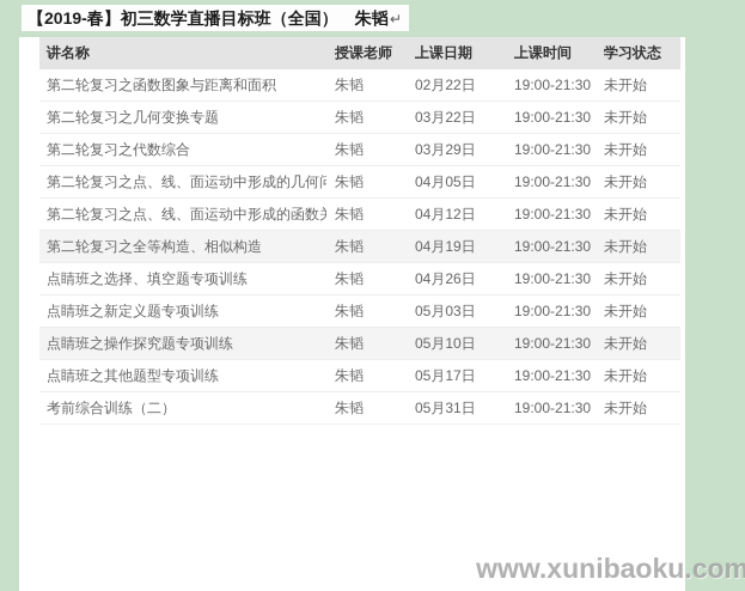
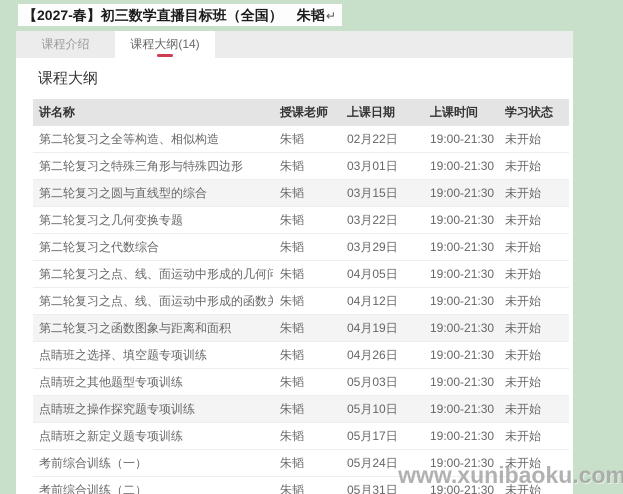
- 【2019-春】初三数学直播目标班（全国） 朱韬↵
+ 【2027-春】初三数学直播目标班（全国） 朱韬↵
+ 课程介绍
+ 课程大纲(14)
+ 课程大纲
  讲名称	授课老师	上课日期	上课时间	学习状态
- 第二轮复习之函数图象与距离和面积	朱韬	02月22日	19:00-21:30	未开始
+ 第二轮复习之全等构造、相似构造	朱韬	02月22日	19:00-21:30	未开始
+ 第二轮复习之特殊三角形与特殊四边形	朱韬	03月01日	19:00-21:30	未开始
+ 第二轮复习之圆与直线型的综合	朱韬	03月15日	19:00-21:30	未开始
  第二轮复习之几何变换专题	朱韬	03月22日	19:00-21:30	未开始
  第二轮复习之代数综合	朱韬	03月29日	19:00-21:30	未开始
  第二轮复习之点、线、面运动中形成的几何	朱韬	04月05日	19:00-21:30	未开始
  第二轮复习之点、线、面运动中形成的函数	朱韬	04月12日	19:00-21:30	未开始
- 第二轮复习之全等构造、相似构造	朱韬	04月19日	19:00-21:30	未开始
+ 第二轮复习之函数图象与距离和面积	朱韬	04月19日	19:00-21:30	未开始
  点睛班之选择、填空题专项训练	朱韬	04月26日	19:00-21:30	未开始
- 点睛班之新定义题专项训练	朱韬	05月03日	19:00-21:30	未开始
+ 点睛班之其他题型专项训练	朱韬	05月03日	19:00-21:30	未开始
  点睛班之操作探究题专项训练	朱韬	05月10日	19:00-21:30	未开始
- 点睛班之其他题型专项训练	朱韬	05月17日	19:00-21:30	未开始
+ 点睛班之新定义题专项训练	朱韬	05月17日	19:00-21:30	未开始
+ 考前综合训练（一）	朱韬	05月24日	19:00-21:30	未开始
  考前综合训练（二）	朱韬	05月31日	19:00-21:30	未开始
  www.xunibaoku.com
